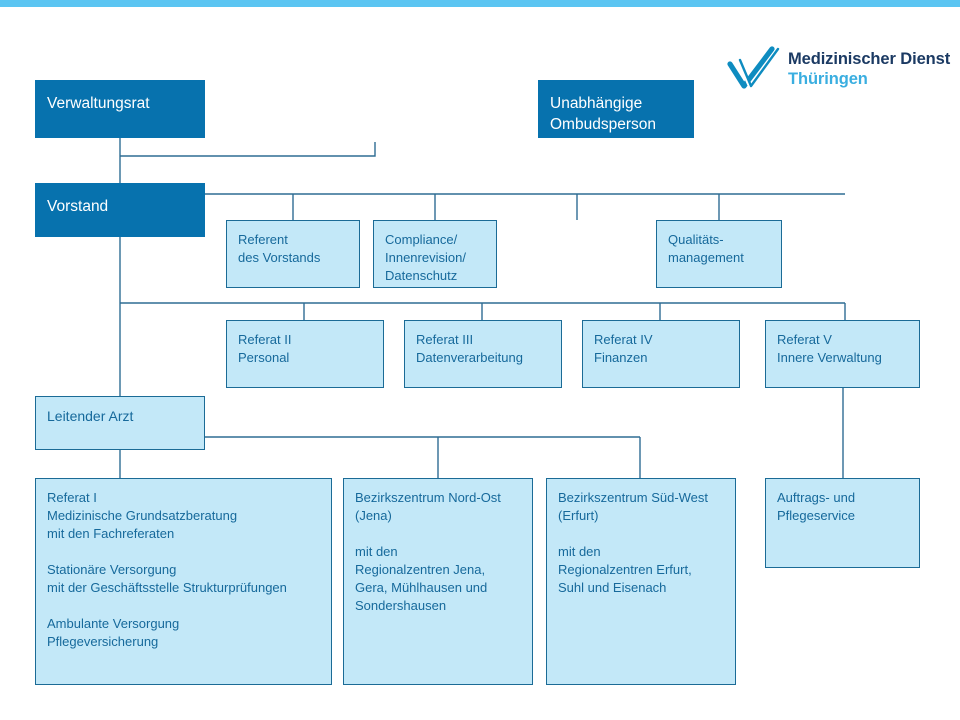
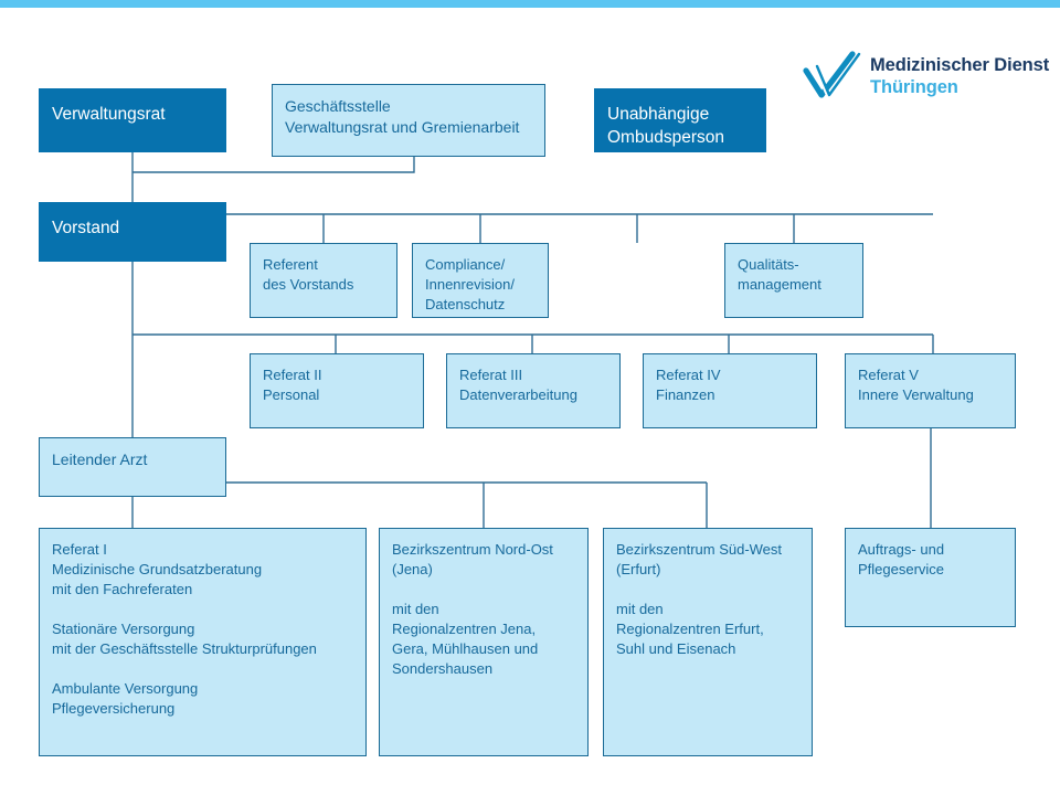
  Verwaltungsrat
+ Geschäftsstelle
+ Verwaltungsrat und Gremienarbeit
  Unabhängige
  Ombudsperson
  Medizinischer Dienst
  Thüringen
  Vorstand
  Referent
  des Vorstands
  Compliance/
  Innenrevision/
  Datenschutz
  Qualitäts-
  management
  Referat II
  Personal
  Referat III
  Datenverarbeitung
  Referat IV
  Finanzen
  Referat V
  Innere Verwaltung
  Leitender Arzt
  Referat I
  Medizinische Grundsatzberatung
  mit den Fachreferaten
  Stationäre Versorgung
  mit der Geschäftsstelle Strukturprüfungen
  Ambulante Versorgung
  Pflegeversicherung
  Bezirkszentrum Nord-Ost
  (Jena)
  mit den
  Regionalzentren Jena,
  Gera, Mühlhausen und
  Sondershausen
  Bezirkszentrum Süd-West
  (Erfurt)
  mit den
  Regionalzentren Erfurt,
  Suhl und Eisenach
  Auftrags- und
  Pflegeservice
